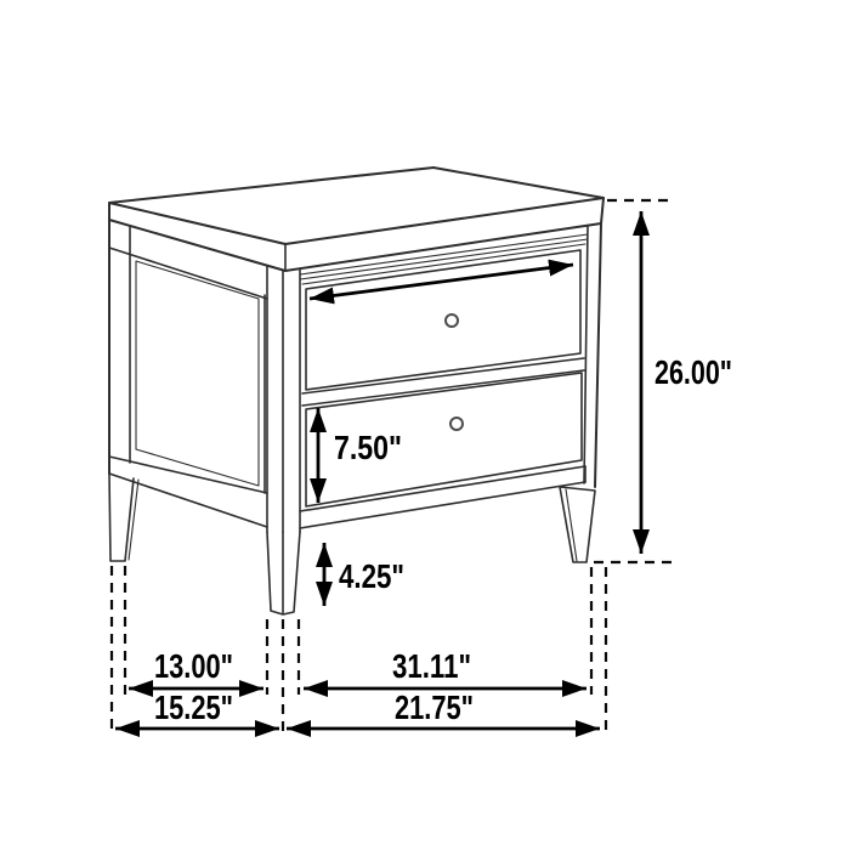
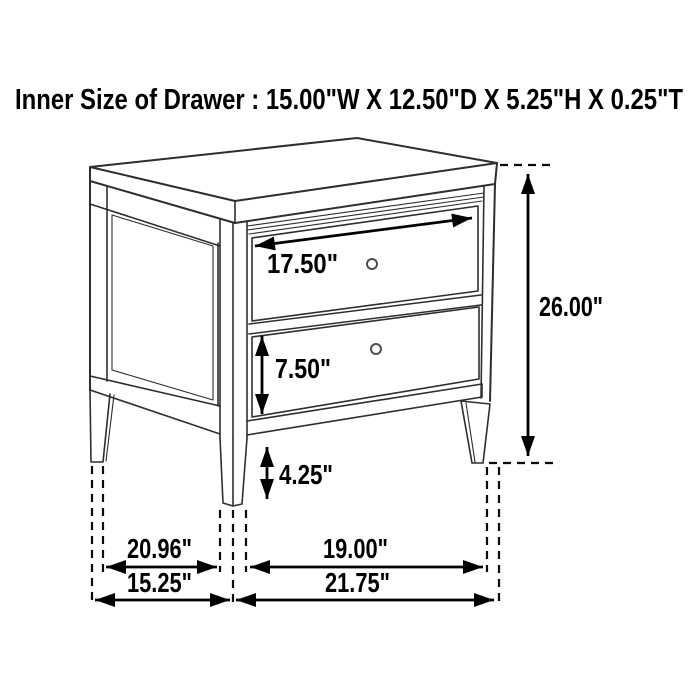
+ Inner Size of Drawer : 15.00"W X 12.50"D X 5.25"H X 0.25"T
+ 17.50"
  26.00"
  7.50"
  4.25"
- 13.00"
+ 20.96"
- 31.11"
+ 19.00"
  15.25"
  21.75"
